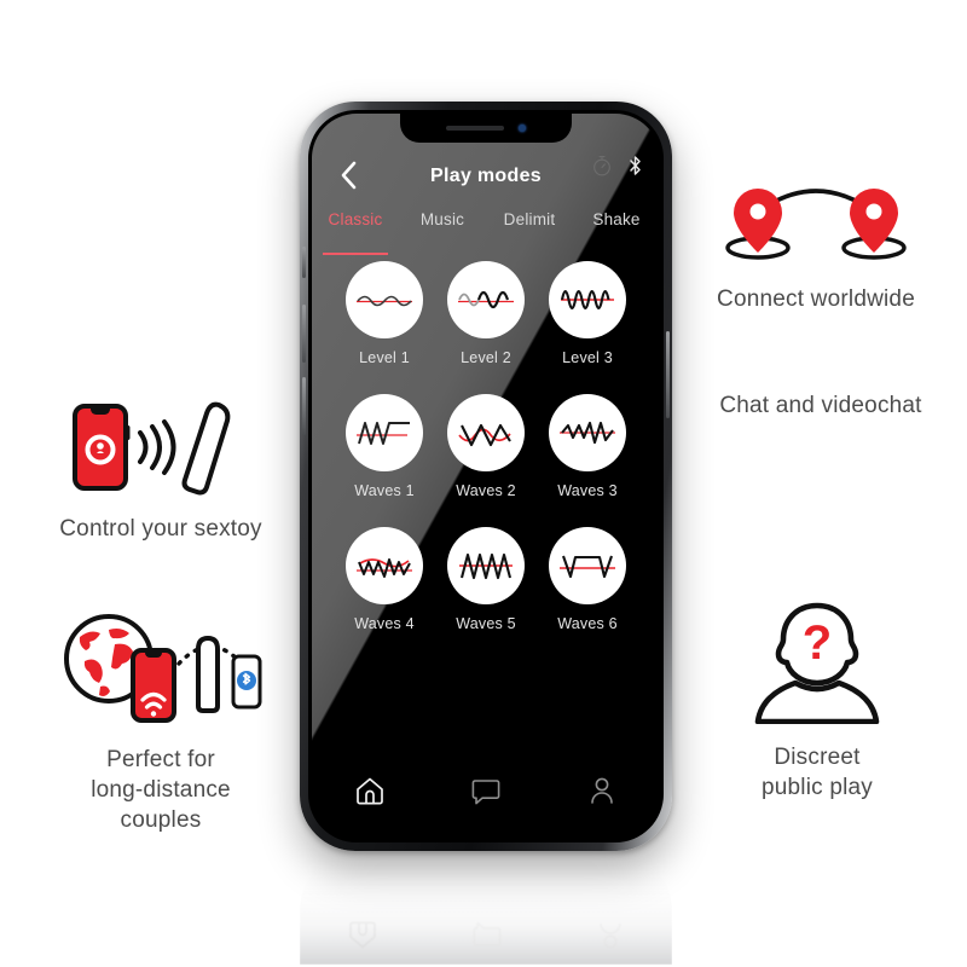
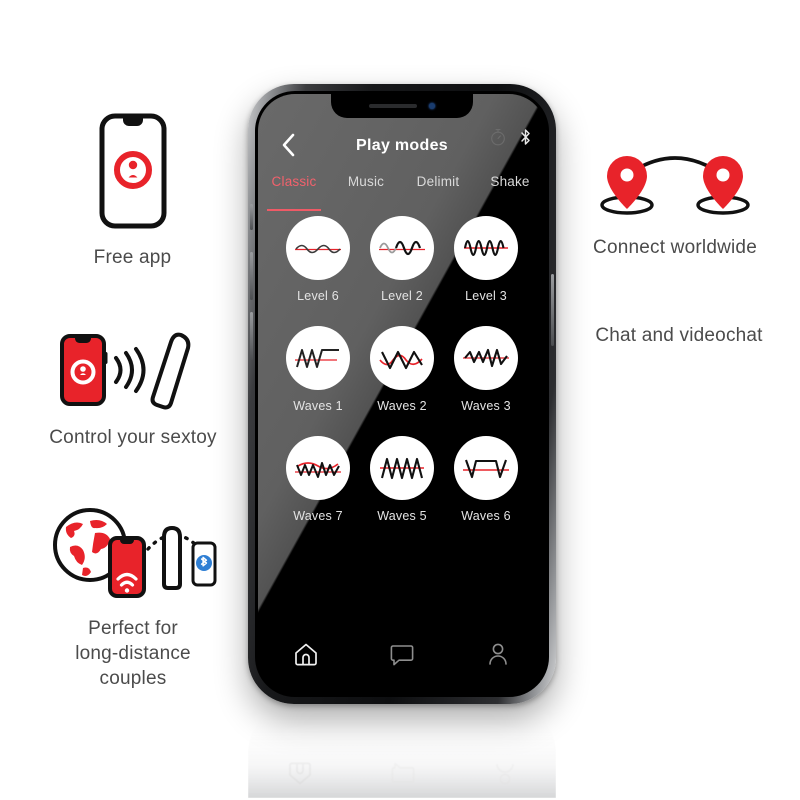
+ Free app
  Control your sextoy
  Perfect for
  long-distance
  couples
  Connect worldwide
  Chat and videochat
- ?
- Discreet
- public play
  Play modes
  Classic
  Music
  Delimit
  Shake
- Level 1
+ Level 6
  Level 2
  Level 3
  Waves 1
  Waves 2
  Waves 3
- Waves 4
+ Waves 7
  Waves 5
  Waves 6
